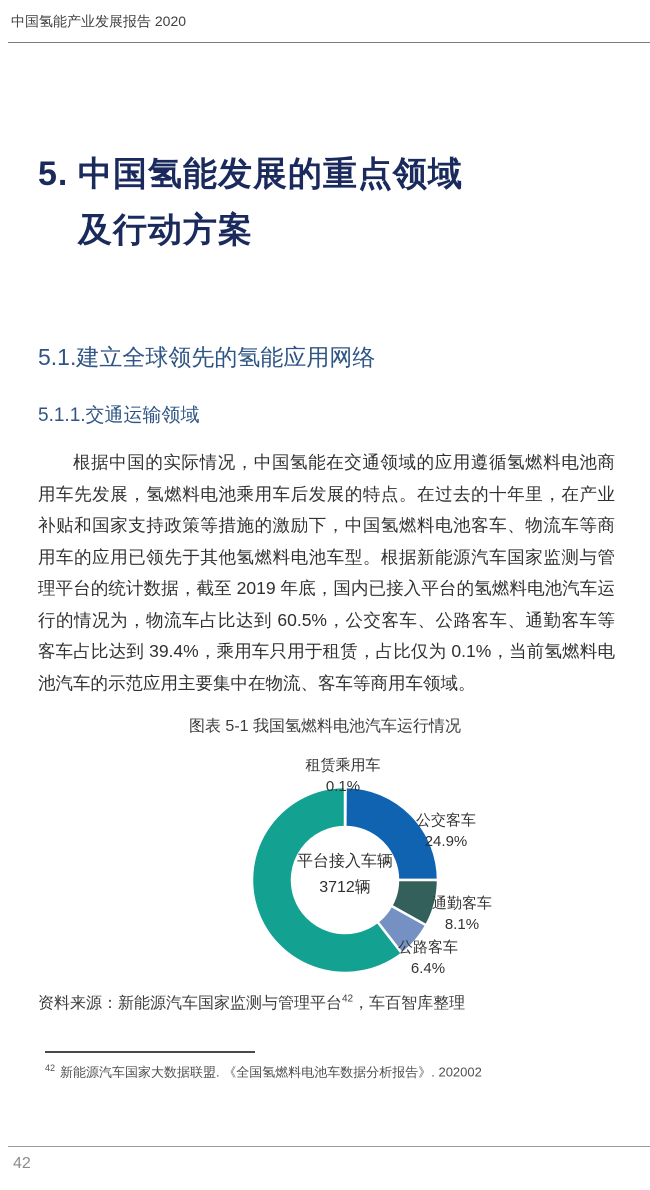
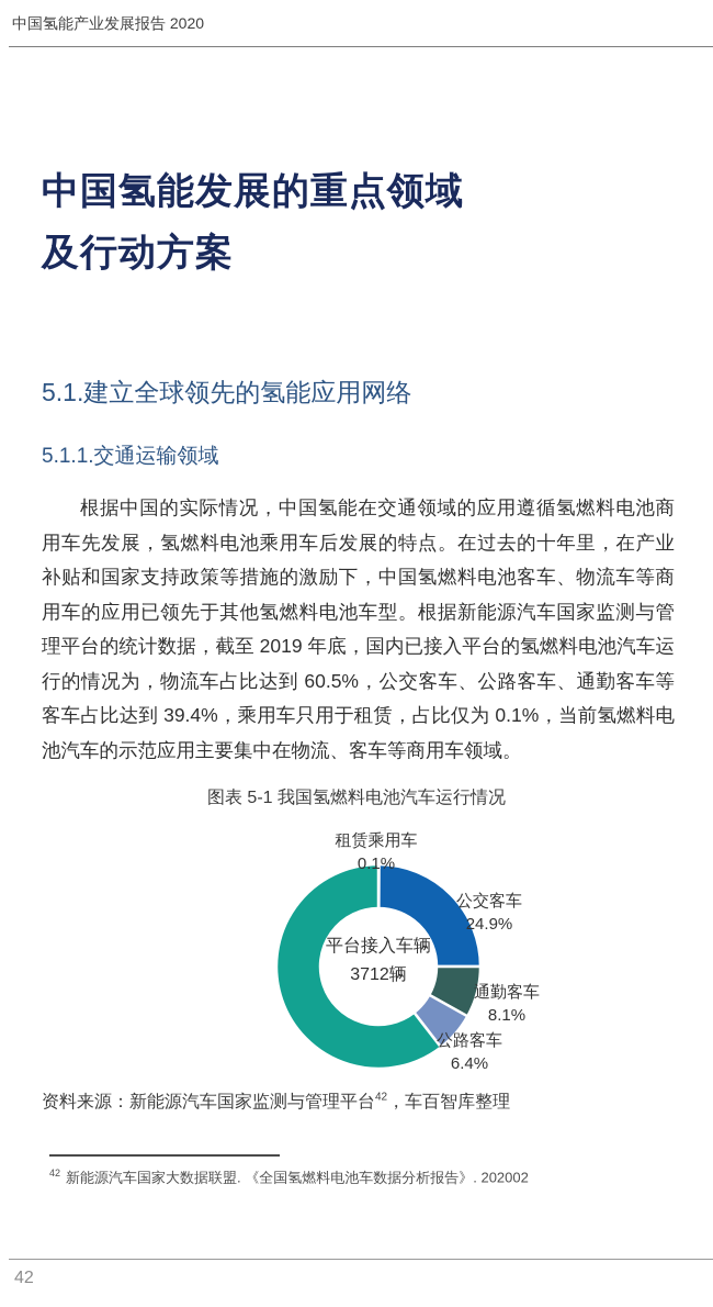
  中国氢能产业发展报告 2020
- 5.
  中国氢能发展的重点领域
  及行动方案
  5.1.建立全球领先的氢能应用网络
  5.1.1.交通运输领域
  根据中国的实际情况，中国氢能在交通领域的应用遵循氢燃料电池商用车先发展，氢燃料电池乘用车后发展的特点。在过去的十年里，在产业补贴和国家支持政策等措施的激励下，中国氢燃料电池客车、物流车等商用车的应用已领先于其他氢燃料电池车型。根据新能源汽车国家监测与管理平台的统计数据，截至 2019 年底，国内已接入平台的氢燃料电池汽车运行的情况为，物流车占比达到 60.5%，公交客车、公路客车、通勤客车等客车占比达到 39.4%，乘用车只用于租赁，占比仅为 0.1%，当前氢燃料电池汽车的示范应用主要集中在物流、客车等商用车领域。
  图表 5-1 我国氢燃料电池汽车运行情况
  租赁乘用车
  0.1%
  公交客车
  24.9%
  通勤客车
  8.1%
  公路客车
  6.4%
  平台接入车辆
  3712辆
  资料来源：新能源汽车国家监测与管理平台42，车百智库整理
  42 新能源汽车国家大数据联盟. 《全国氢燃料电池车数据分析报告》. 202002
  42
